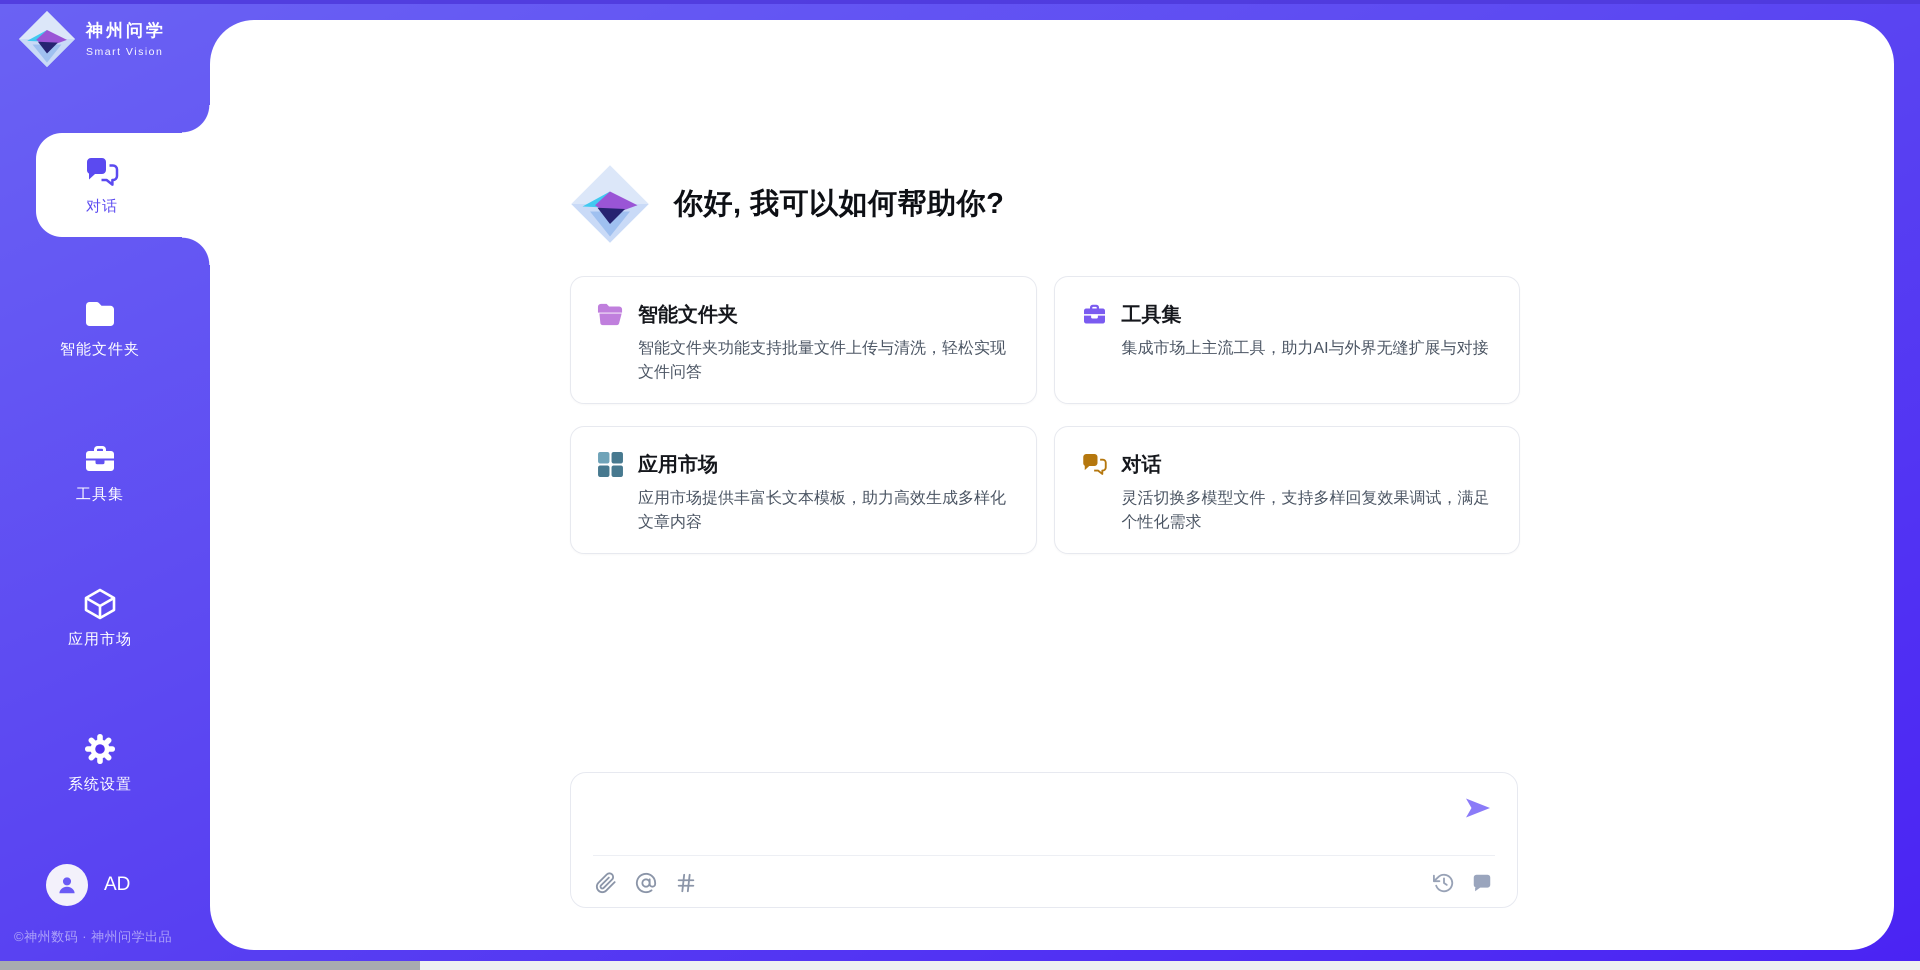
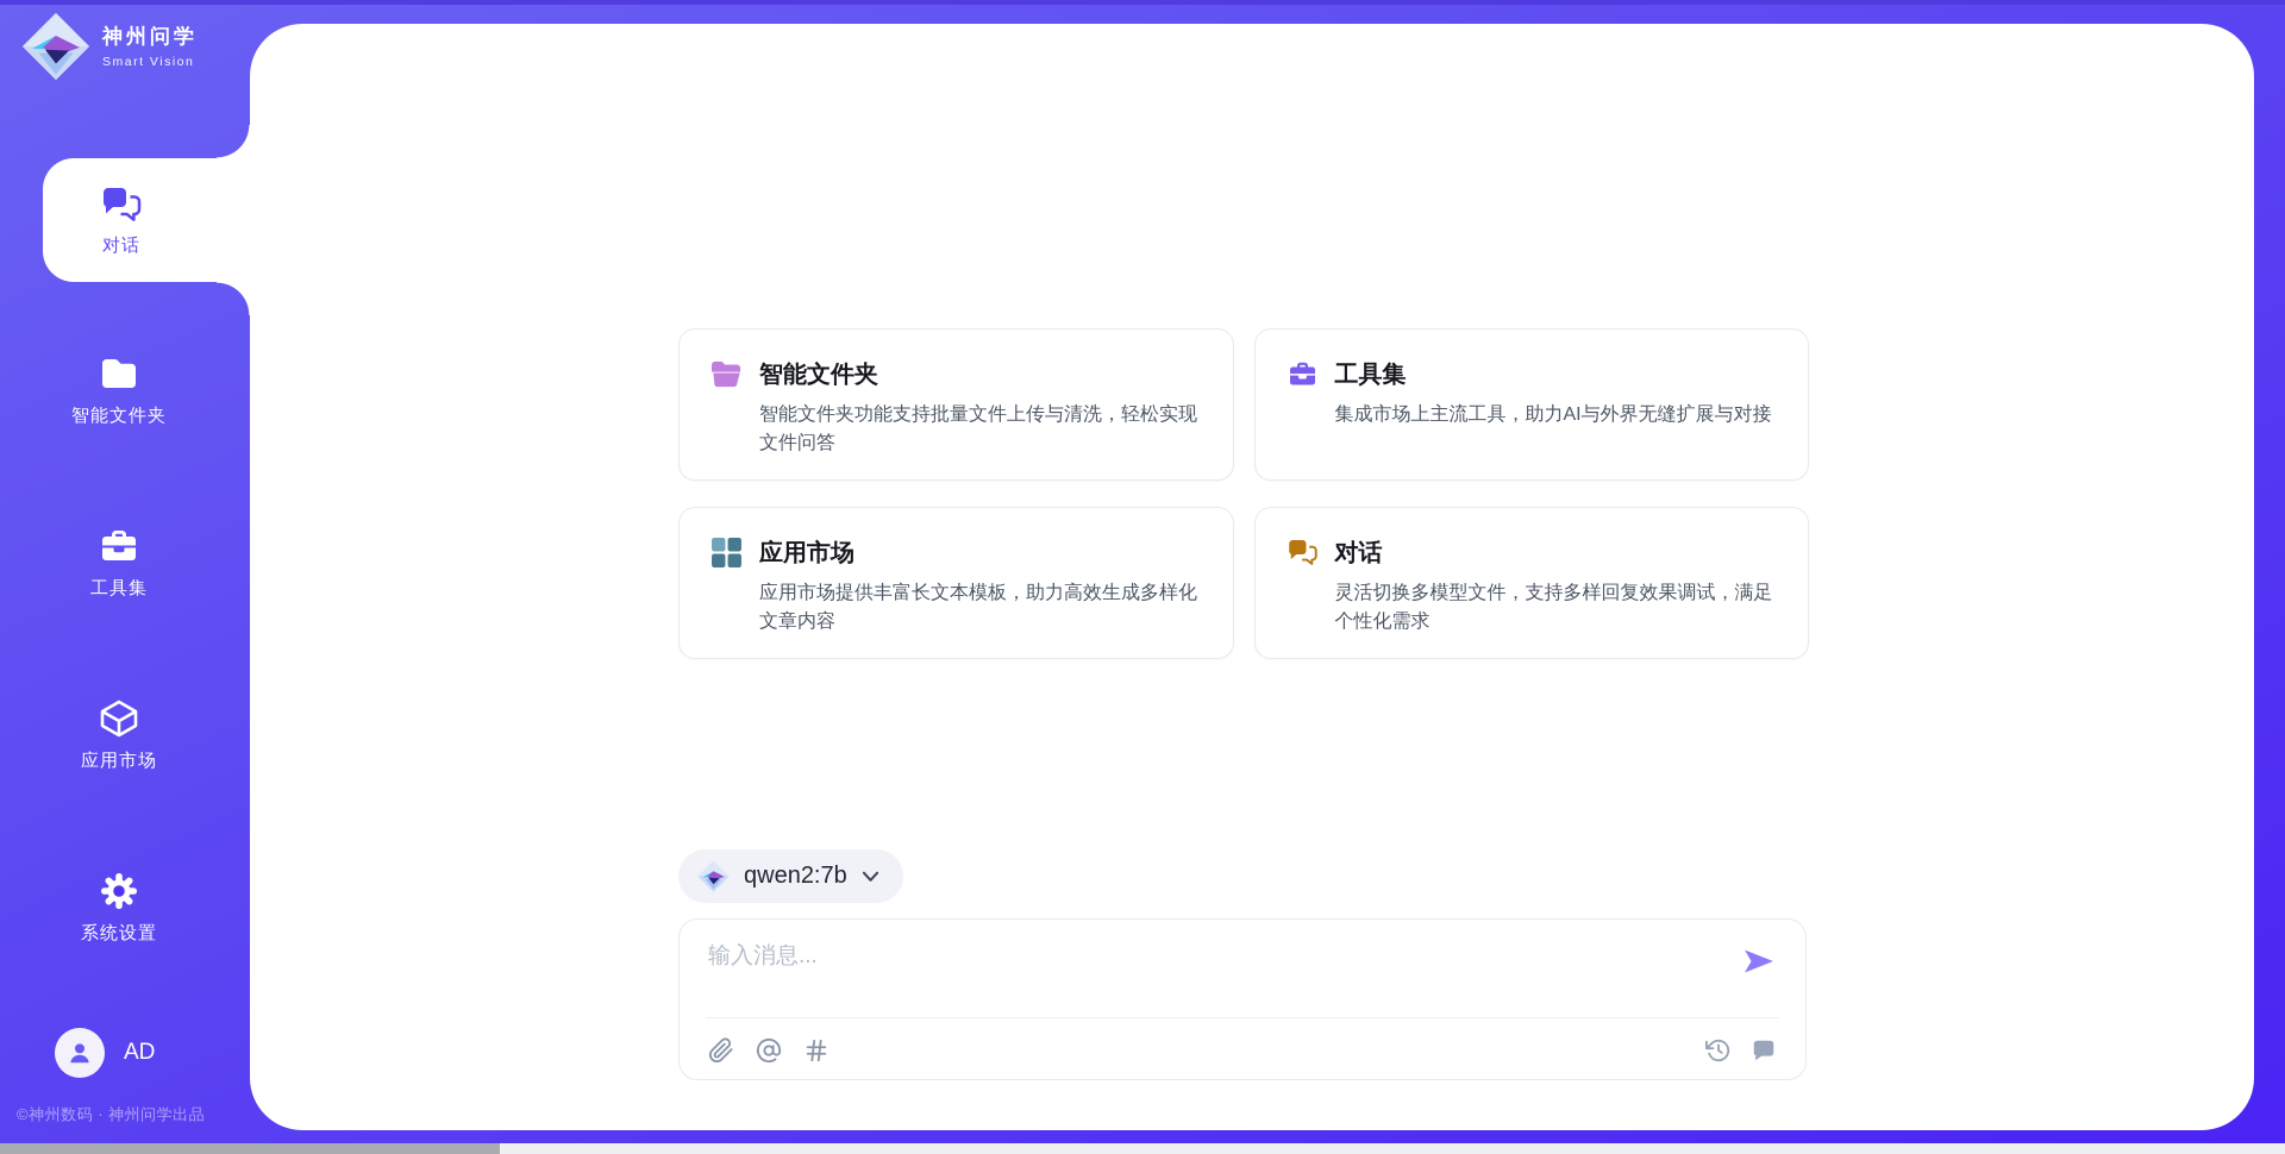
  神州问学
  Smart Vision
  对话
  智能文件夹
  工具集
  应用市场
  系统设置
  AD
  ©神州数码 · 神州问学出品
- 你好, 我可以如何帮助你?
  智能文件夹
  智能文件夹功能支持批量文件上传与清洗，轻松实现文件问答
  工具集
  集成市场上主流工具，助力AI与外界无缝扩展与对接
  应用市场
  应用市场提供丰富长文本模板，助力高效生成多样化文章内容
  对话
  灵活切换多模型文件，支持多样回复效果调试，满足个性化需求
+ qwen2:7b
+ 输入消息...
